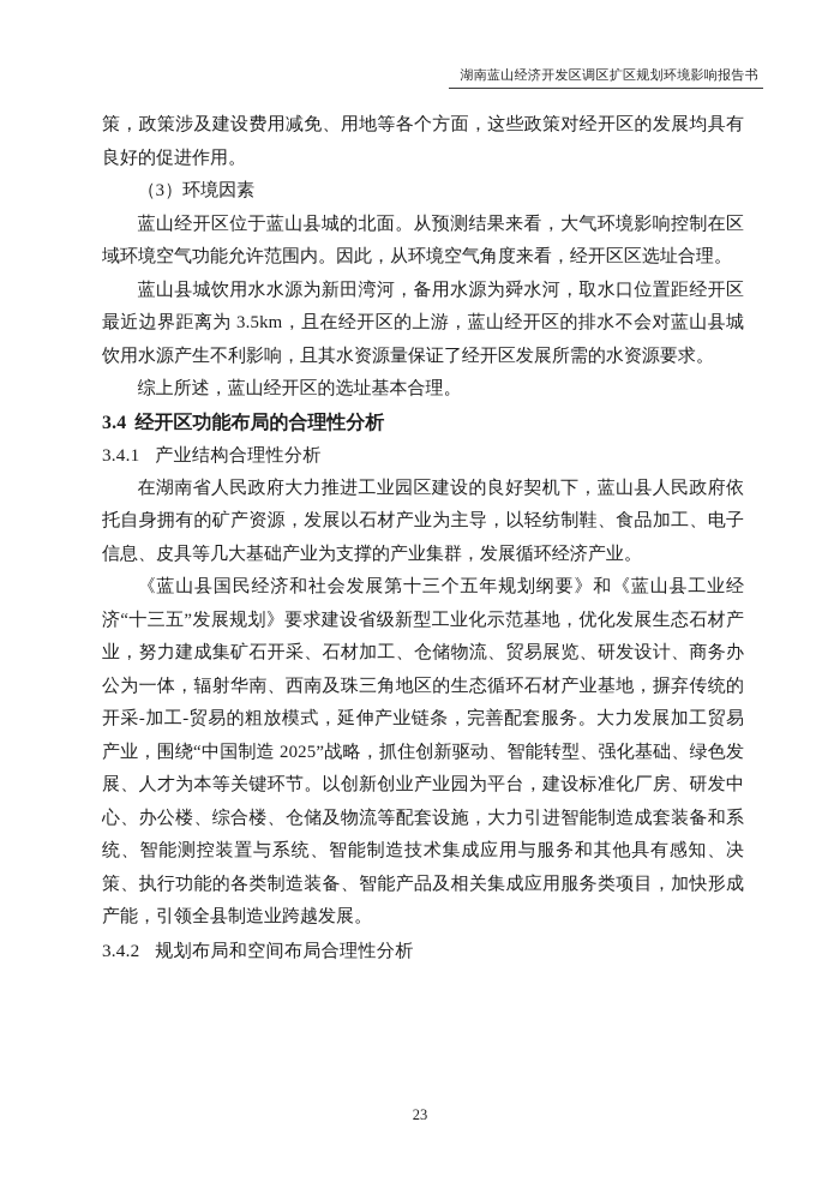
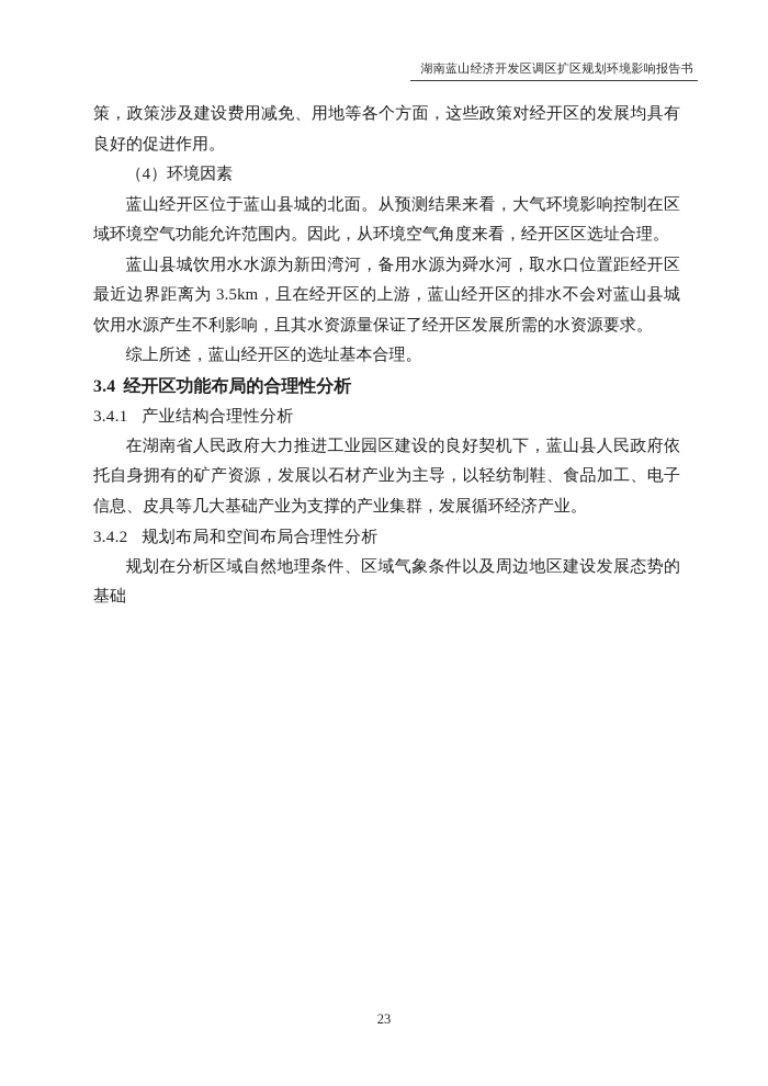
  湖南蓝山经济开发区调区扩区规划环境影响报告书
  策，政策涉及建设费用减免、用地等各个方面，这些政策对经开区的发展均具有良好的促进作用。
- （3）环境因素
+ （4）环境因素
  蓝山经开区位于蓝山县城的北面。从预测结果来看，大气环境影响控制在区域环境空气功能允许范围内。因此，从环境空气角度来看，经开区区选址合理。
  蓝山县城饮用水水源为新田湾河，备用水源为舜水河，取水口位置距经开区最近边界距离为 3.5km，且在经开区的上游，蓝山经开区的排水不会对蓝山县城饮用水源产生不利影响，且其水资源量保证了经开区发展所需的水资源要求。
  综上所述，蓝山经开区的选址基本合理。
  3.4 经开区功能布局的合理性分析
  3.4.1 产业结构合理性分析
  在湖南省人民政府大力推进工业园区建设的良好契机下，蓝山县人民政府依托自身拥有的矿产资源，发展以石材产业为主导，以轻纺制鞋、食品加工、电子信息、皮具等几大基础产业为支撑的产业集群，发展循环经济产业。
- 《蓝山县国民经济和社会发展第十三个五年规划纲要》和《蓝山县工业经济“十三五”发展规划》要求建设省级新型工业化示范基地，优化发展生态石材产业，努力建成集矿石开采、石材加工、仓储物流、贸易展览、研发设计、商务办公为一体，辐射华南、西南及珠三角地区的生态循环石材产业基地，摒弃传统的开采-加工-贸易的粗放模式，延伸产业链条，完善配套服务。大力发展加工贸易产业，围绕“中国制造 2025”战略，抓住创新驱动、智能转型、强化基础、绿色发展、人才为本等关键环节。以创新创业产业园为平台，建设标准化厂房、研发中心、办公楼、综合楼、仓储及物流等配套设施，大力引进智能制造成套装备和系统、智能测控装置与系统、智能制造技术集成应用与服务和其他具有感知、决策、执行功能的各类制造装备、智能产品及相关集成应用服务类项目，加快形成产能，引领全县制造业跨越发展。
  3.4.2 规划布局和空间布局合理性分析
+ 规划在分析区域自然地理条件、区域气象条件以及周边地区建设发展态势的基础
  23
